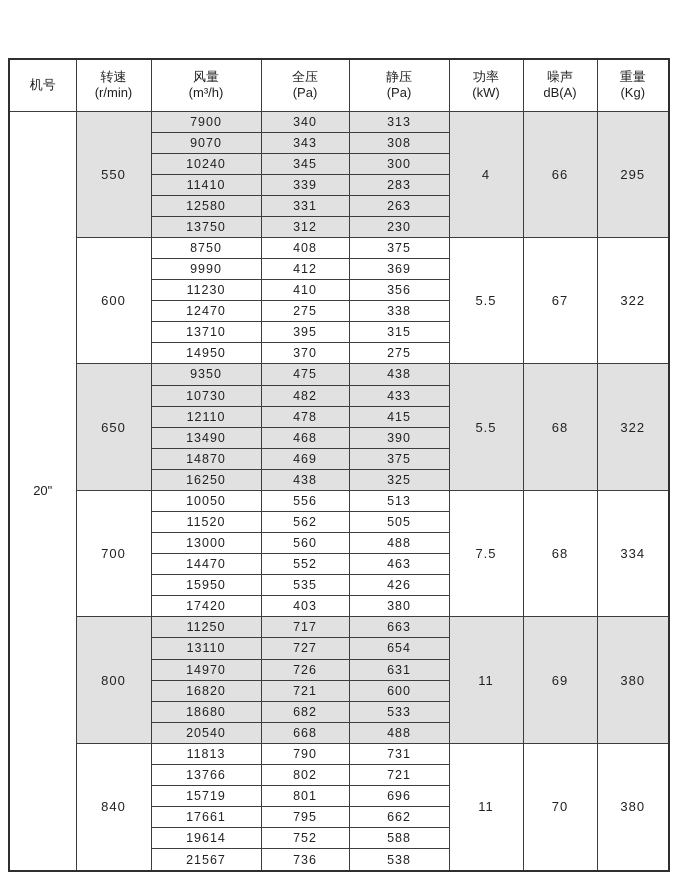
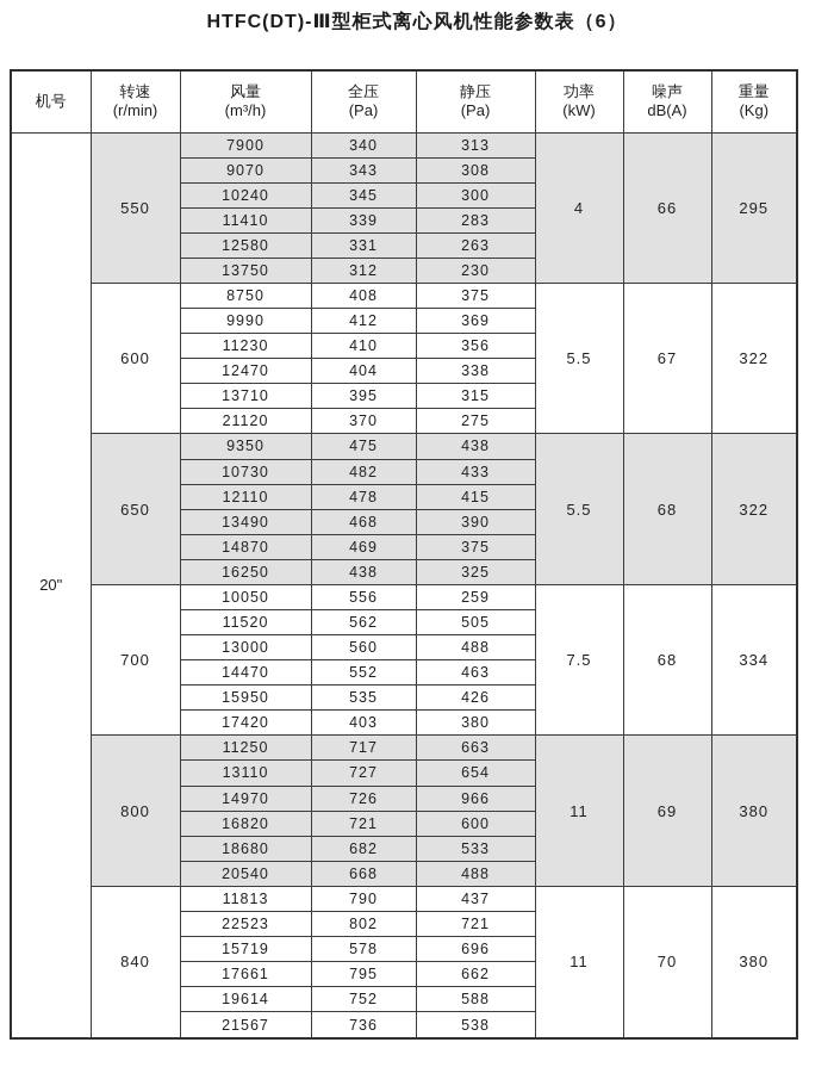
+ HTFC(DT)-Ⅲ型柜式离心风机性能参数表（6）
  机号	转速(r/min)	风量(m³/h)	全压(Pa)	静压(Pa)	功率(kW)	噪声dB(A)	重量(Kg)
  20"	550	7900	340	313	4	66	295
  9070	343	308
  10240	345	300
  11410	339	283
  12580	331	263
  13750	312	230
  600	8750	408	375	5.5	67	322
  9990	412	369
  11230	410	356
- 12470	275	338
+ 12470	404	338
  13710	395	315
- 14950	370	275
+ 21120	370	275
  650	9350	475	438	5.5	68	322
  10730	482	433
  12110	478	415
  13490	468	390
  14870	469	375
  16250	438	325
- 700	10050	556	513	7.5	68	334
+ 700	10050	556	259	7.5	68	334
  11520	562	505
  13000	560	488
  14470	552	463
  15950	535	426
  17420	403	380
  800	11250	717	663	11	69	380
  13110	727	654
- 14970	726	631
+ 14970	726	966
  16820	721	600
  18680	682	533
  20540	668	488
- 840	11813	790	731	11	70	380
+ 840	11813	790	437	11	70	380
- 13766	802	721
+ 22523	802	721
- 15719	801	696
+ 15719	578	696
  17661	795	662
  19614	752	588
  21567	736	538
